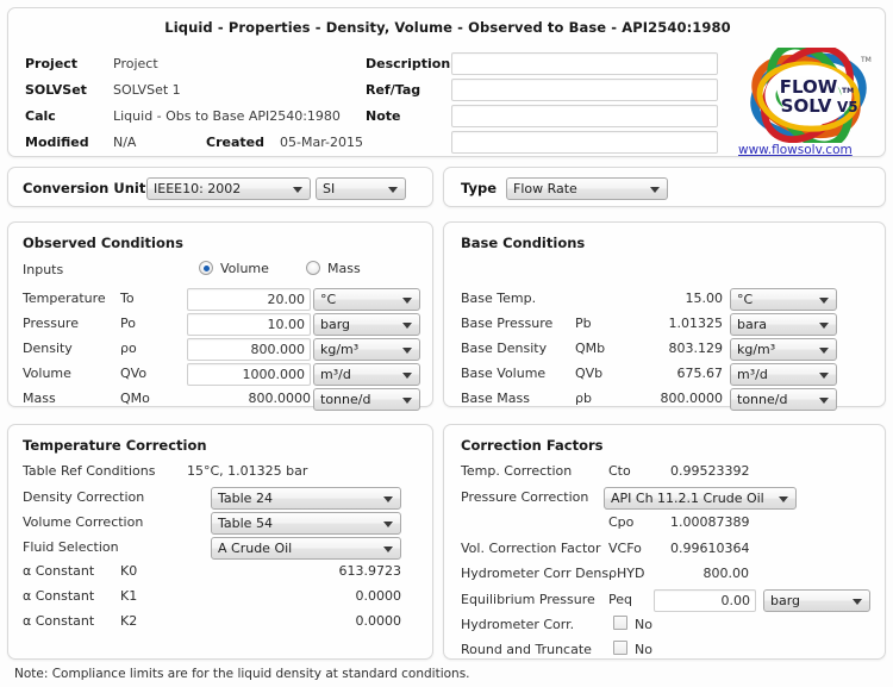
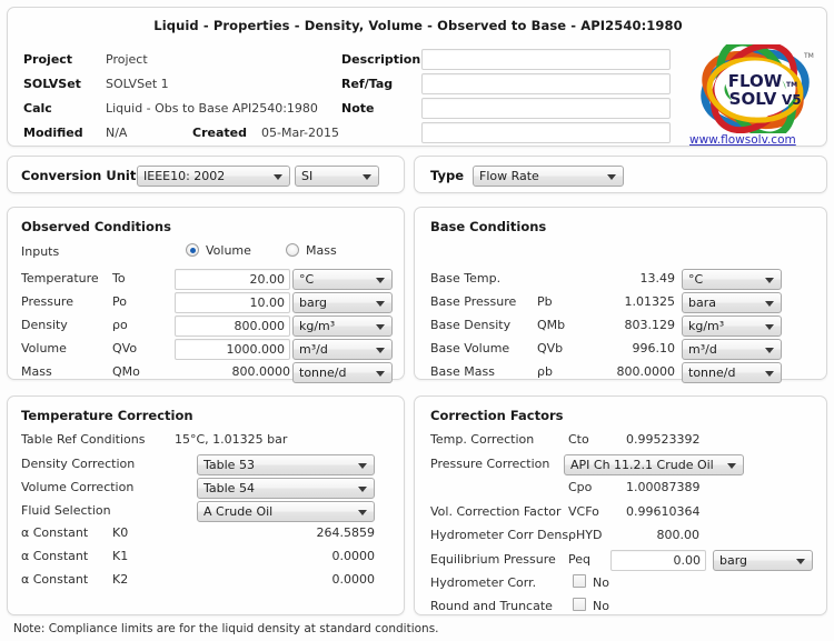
  Liquid - Properties - Density, Volume - Observed to Base - API2540:1980
  Project
  Project
  SOLVSet
  SOLVSet 1
  Calc
  Liquid - Obs to Base API2540:1980
  Modified
  N/A
  Created
  05-Mar-2015
  Description
  Ref/Tag
  Note
  FLOW
  SOLV
  V5
  www.flowsolv.com
  Conversion Unit
  IEEE10: 2002
  SI
  Type
  Flow Rate
  Observed Conditions
  Inputs
  Volume
  Mass
  Temperature
  To
  20.00
  °C
  Pressure
  Po
  10.00
  barg
  Density
  ρo
  800.000
  kg/m³
  Volume
  QVo
  1000.000
  m³/d
  Mass
  QMo
  800.0000
  tonne/d
  Base Conditions
  Base Temp.
- 15.00
+ 13.49
  °C
  Base Pressure
  Pb
  1.01325
  bara
  Base Density
  QMb
  803.129
  kg/m³
  Base Volume
  QVb
- 675.67
+ 996.10
  m³/d
  Base Mass
  ρb
  800.0000
  tonne/d
  Temperature Correction
  Table Ref Conditions
  15°C, 1.01325 bar
  Density Correction
- Table 24
+ Table 53
  Volume Correction
  Table 54
  Fluid Selection
  A Crude Oil
  α Constant
  K0
- 613.9723
+ 264.5859
  α Constant
  K1
  0.0000
  α Constant
  K2
  0.0000
  Correction Factors
  Temp. Correction
  Cto
  0.99523392
  Pressure Correction
  API Ch 11.2.1 Crude Oil
  Cpo
  1.00087389
  Vol. Correction Factor
  VCFo
  0.99610364
  Hydrometer Corr Dens
  ρHYD
  800.00
  Equilibrium Pressure
  Peq
  0.00
  barg
  Hydrometer Corr.
  No
  Round and Truncate
  No
  Note: Compliance limits are for the liquid density at standard conditions.
